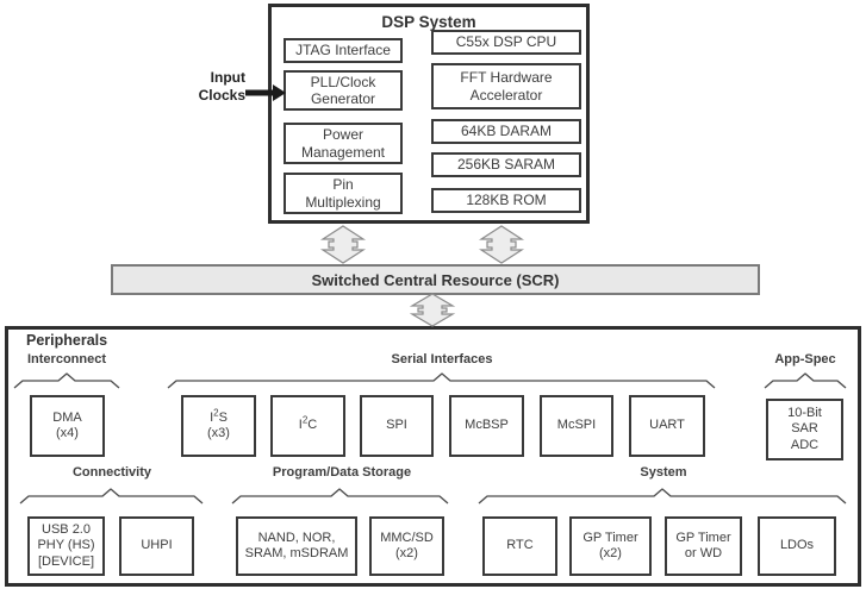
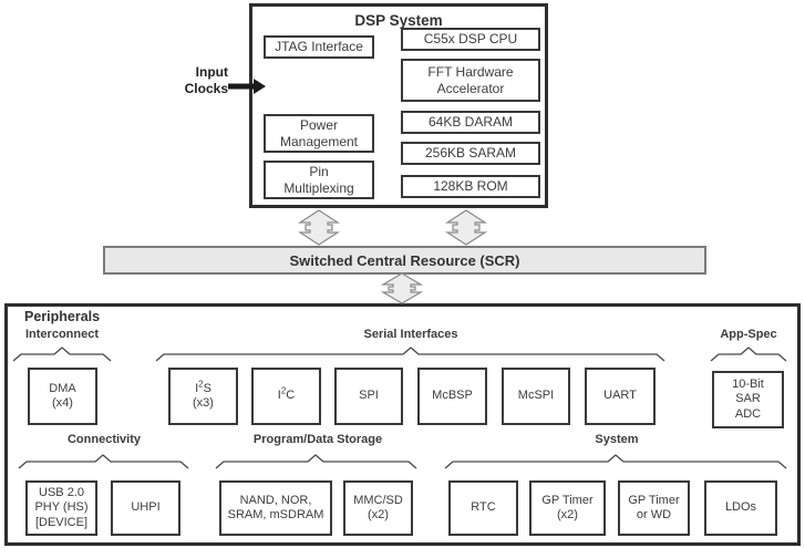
  DSP System
  JTAG Interface
- PLL/Clock
- Generator
  Power
  Management
  Pin
  Multiplexing
  C55x DSP CPU
  FFT Hardware
  Accelerator
  64KB DARAM
  256KB SARAM
  128KB ROM
  Input
  Clocks
  Switched Central Resource (SCR)
  Peripherals
  Interconnect
  Serial Interfaces
  App-Spec
  Connectivity
  Program/Data Storage
  System
  DMA
  (x4)
  I2S
  (x3)
  I2C
  SPI
  McBSP
  McSPI
  UART
  10-Bit
  SAR
  ADC
  USB 2.0
  PHY (HS)
  [DEVICE]
  UHPI
  NAND, NOR,
  SRAM, mSDRAM
  MMC/SD
  (x2)
  RTC
  GP Timer
  (x2)
  GP Timer
  or WD
  LDOs
